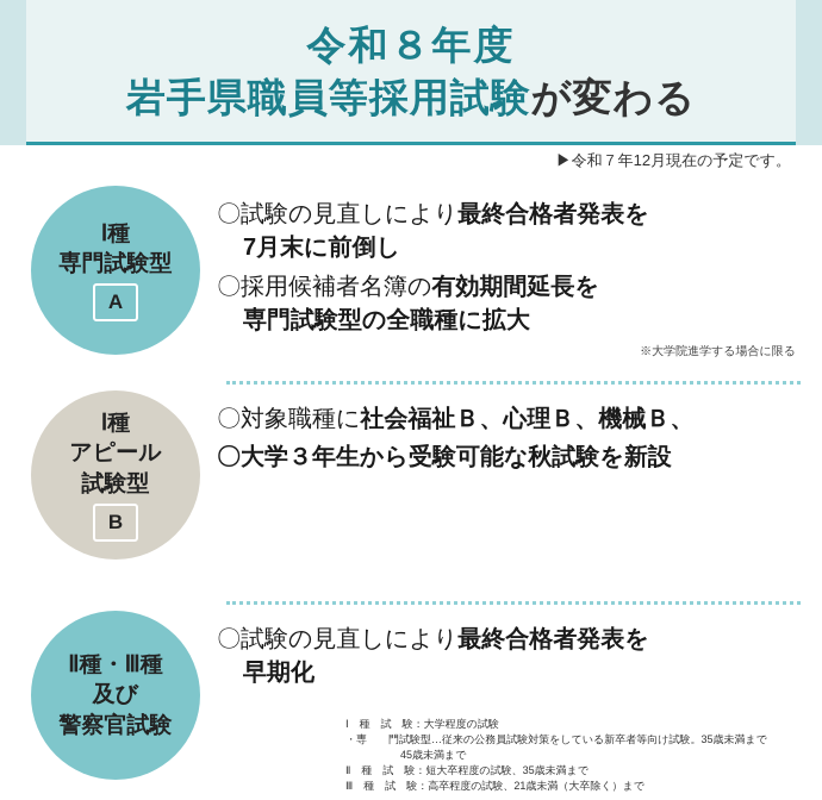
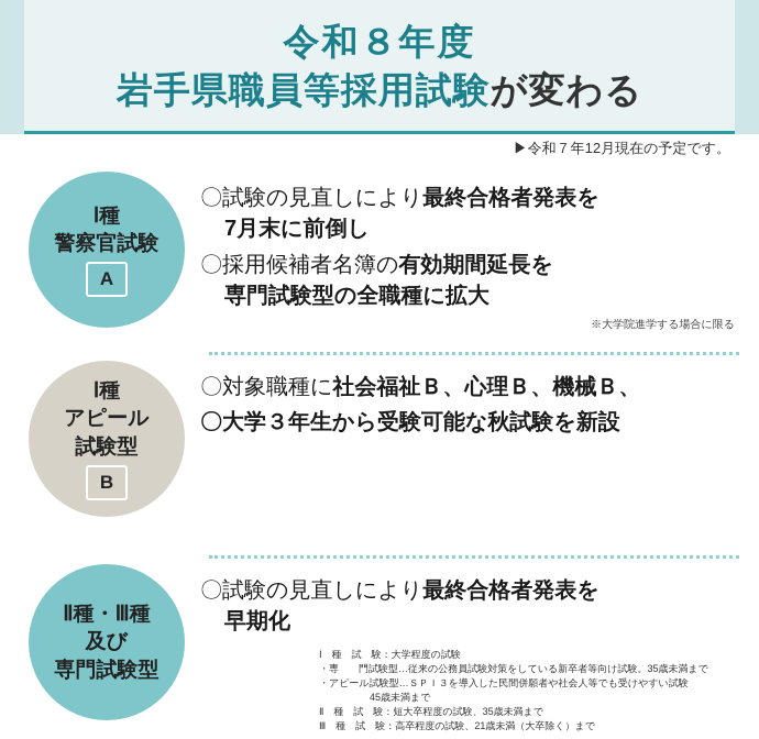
  令和８年度
  岩手県職員等採用試験が変わる
  ▶令和７年12月現在の予定です。
  Ⅰ種
- 専門試験型
+ 警察官試験
  A
  〇試験の見直しにより最終合格者発表を
  7月末に前倒し
  〇採用候補者名簿の有効期間延長を
  専門試験型の全職種に拡大
  ※大学院進学する場合に限る
  Ⅰ種
  アピール
  試験型
  B
  〇対象職種に社会福祉Ｂ、心理Ｂ、機械Ｂ、
  〇大学３年生から受験可能な秋試験を新設
  Ⅱ種・Ⅲ種
  及び
- 警察官試験
+ 専門試験型
  〇試験の見直しにより最終合格者発表を
  早期化
  Ⅰ 種 試 験：大学程度の試験
  ・専 門試験型…従来の公務員試験対策をしている新卒者等向け試験。35歳未満まで
+ ・アピール試験型…ＳＰＩ３を導入した民間併願者や社会人等でも受けやすい試験
  45歳未満まで
  Ⅱ 種 試 験：短大卒程度の試験、35歳未満まで
  Ⅲ 種 試 験：高卒程度の試験、21歳未満（大卒除く）まで
